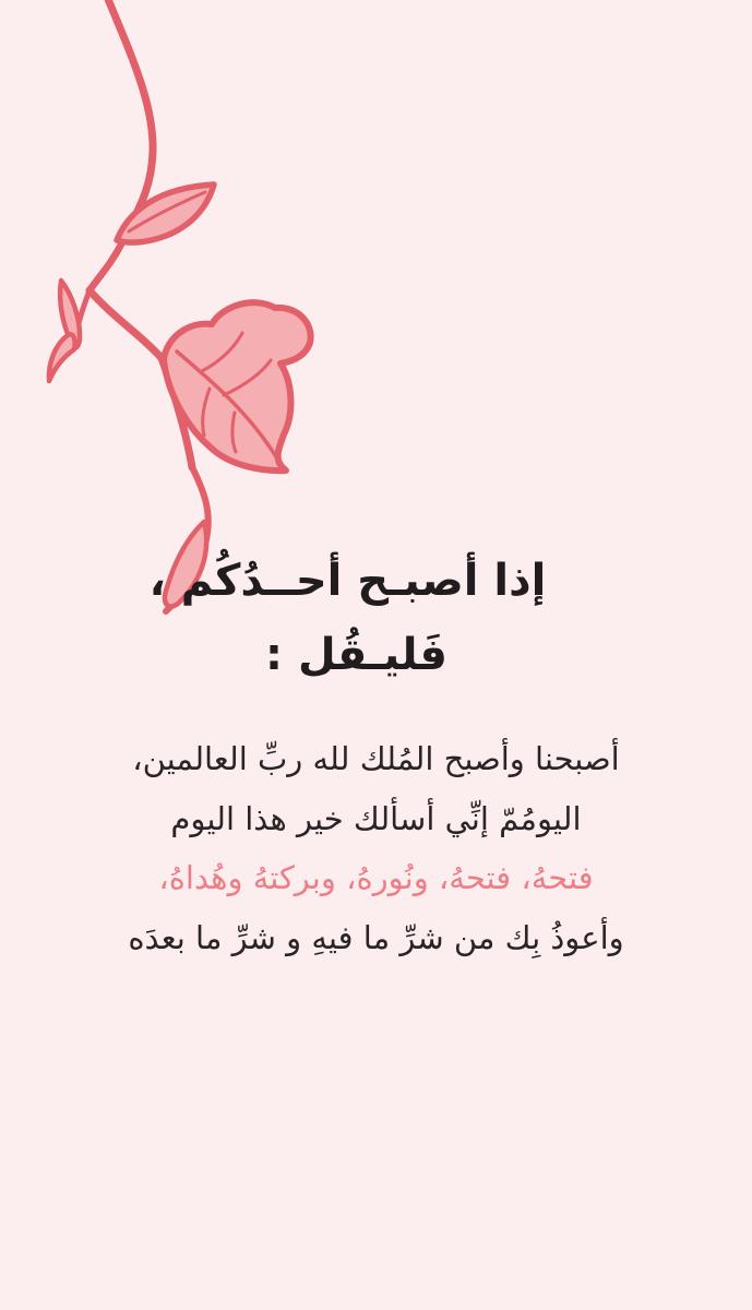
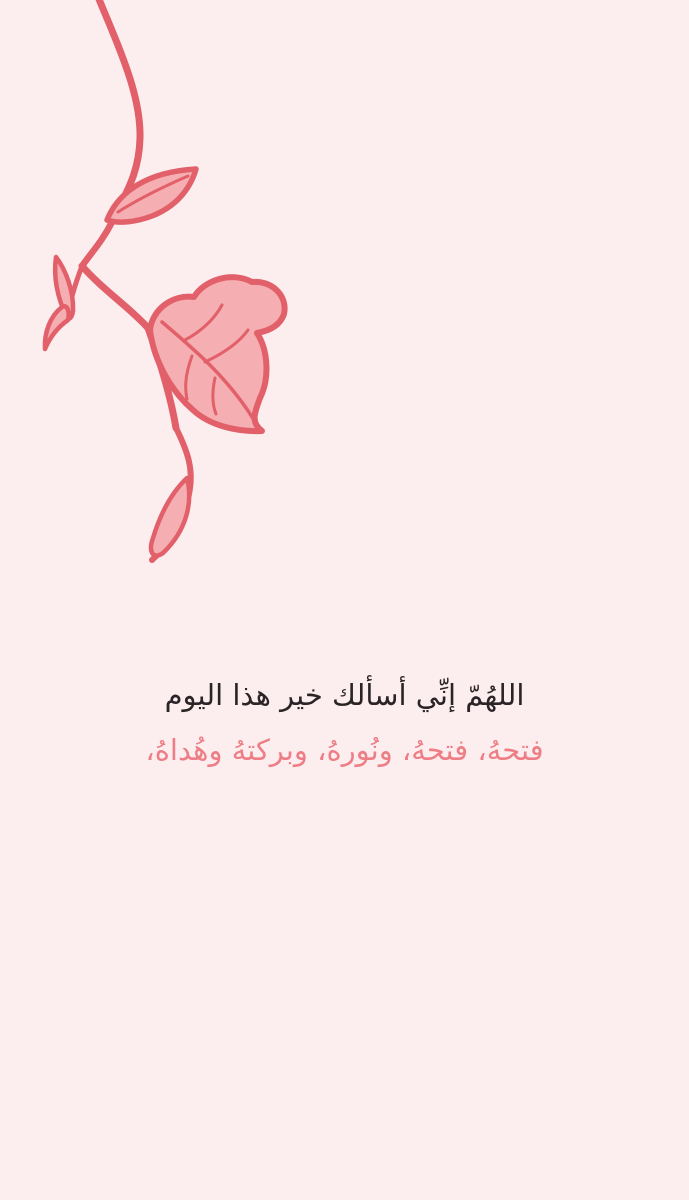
- إذا أصبـح أحــدُكُم ،
- فَليـقُل :
- أصبحنا وأصبح المُلك لله ربِّ العالمين،
- اليومُمّ إنِّي أسألك خير هذا اليوم
+ اللهُمّ إنِّي أسألك خير هذا اليوم
  فتحهُ، فتحهُ، ونُورهُ، وبركتهُ وهُداهُ،
- وأعوذُ بِك من شرِّ ما فيهِ و شرِّ ما بعدَه
